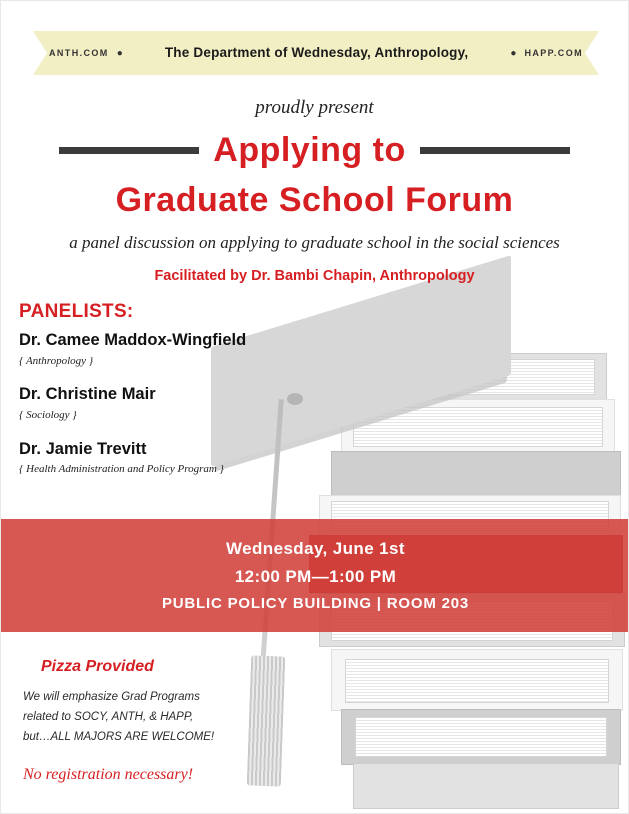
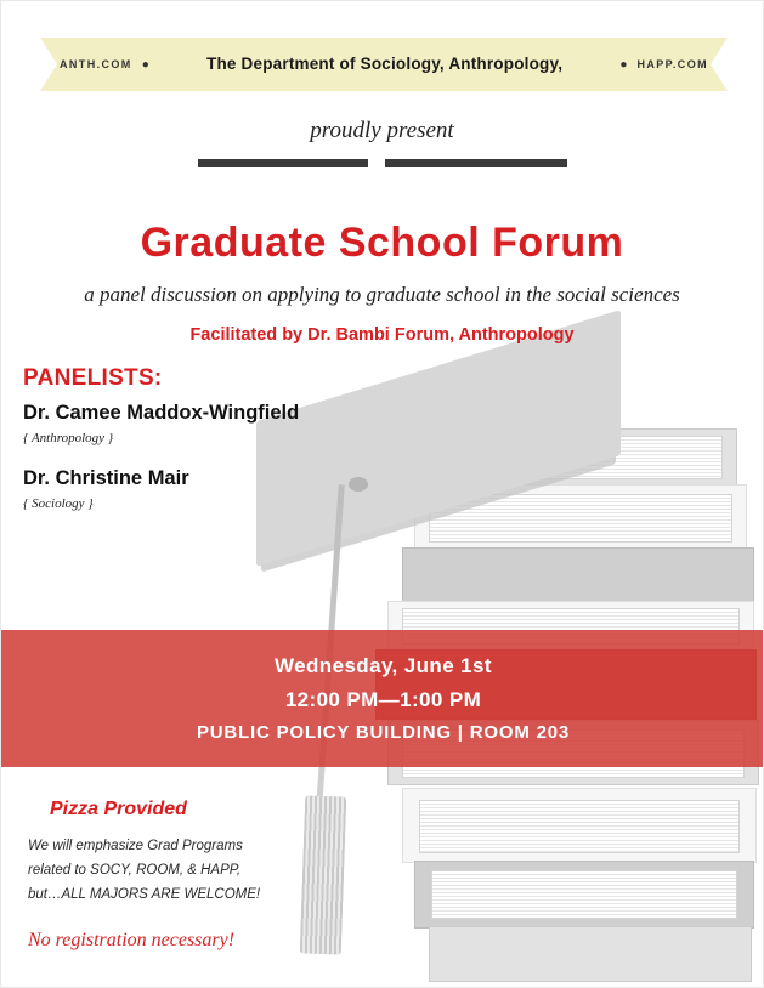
  ANTH.COM
  ●
- The Department of Wednesday, Anthropology,
+ The Department of Sociology, Anthropology,
  ●
  HAPP.COM
  proudly present
- Applying to
  Graduate School Forum
  a panel discussion on applying to graduate school in the social sciences
- Facilitated by Dr. Bambi Chapin, Anthropology
+ Facilitated by Dr. Bambi Forum, Anthropology
  PANELISTS:
  Dr. Camee Maddox-Wingfield
  { Anthropology }
  Dr. Christine Mair
  { Sociology }
- Dr. Jamie Trevitt
- { Health Administration and Policy Program }
  Wednesday, June 1st
  12:00 PM—1:00 PM
  PUBLIC POLICY BUILDING | ROOM 203
  Pizza Provided
  We will emphasize Grad Programs
- related to SOCY, ANTH, & HAPP,
+ related to SOCY, ROOM, & HAPP,
  but…ALL MAJORS ARE WELCOME!
  No registration necessary!
